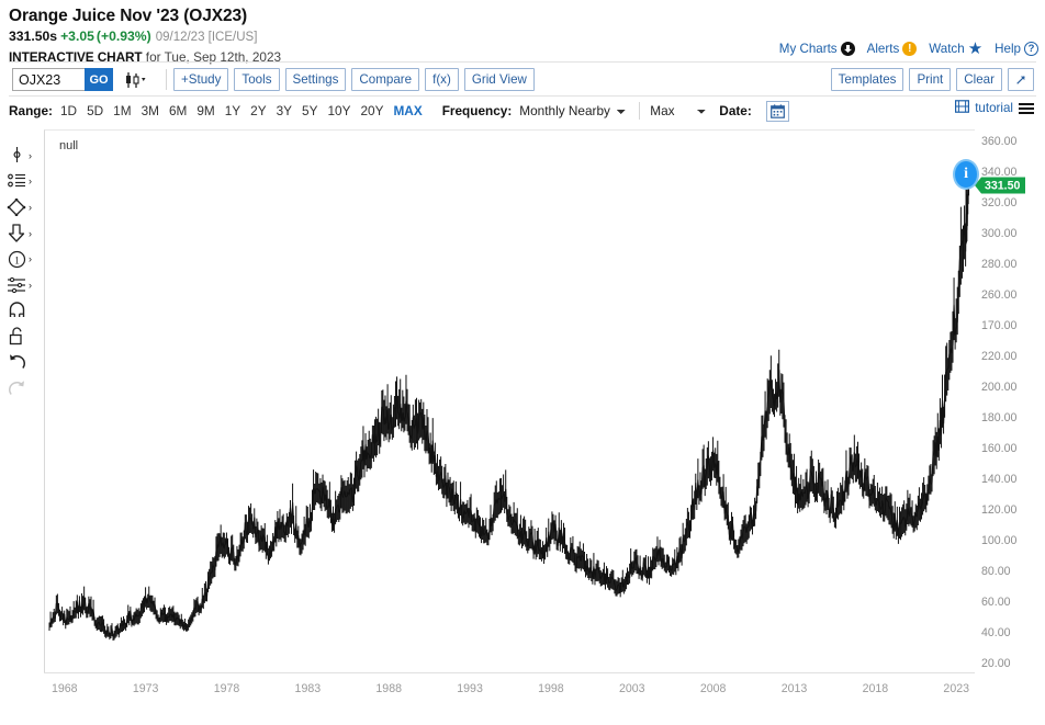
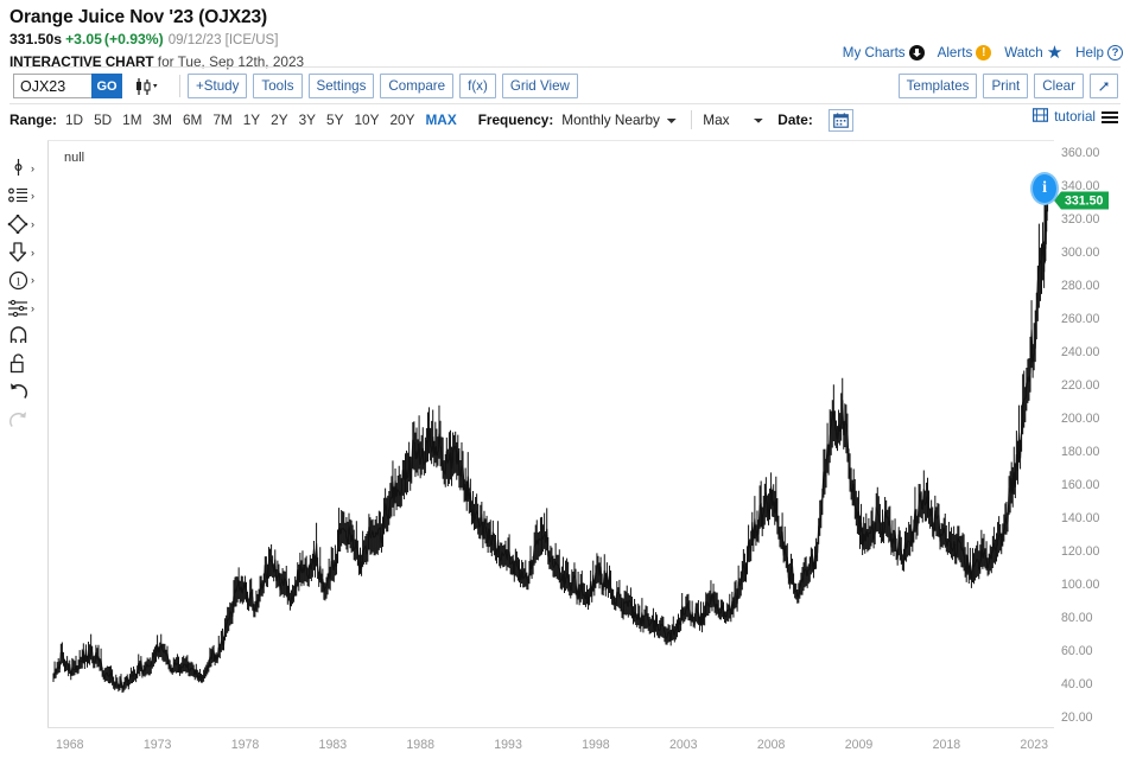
  Orange Juice Nov '23 (OJX23)
  331.50s +3.05 (+0.93%) 09/12/23 [ICE/US]
  INTERACTIVE CHART for Tue, Sep 12th, 2023
  My Charts
  Alerts
  !
  Watch
  ★
  Help
  ?
  OJX23
  GO
  +Study
  Tools
  Settings
  Compare
  f(x)
  Grid View
  Templates
  Print
  Clear
  Range:
  1D
  5D
  1M
  3M
  6M
- 9M
+ 7M
  1Y
  2Y
  3Y
  5Y
  10Y
  20Y
  MAX
  Frequency:
  Monthly Nearby
  Max
  Date:
  tutorial
  ›
  ›
  ›
  ›
  1
  ›
  ›
  null
  360.00
  340.00
  320.00
  300.00
  280.00
  260.00
- 170.00
+ 240.00
  220.00
  200.00
  180.00
  160.00
  140.00
  120.00
  100.00
  80.00
  60.00
  40.00
  20.00
  331.50
  i
  1968
  1973
  1978
  1983
  1988
  1993
  1998
  2003
  2008
- 2013
+ 2009
  2018
  2023
